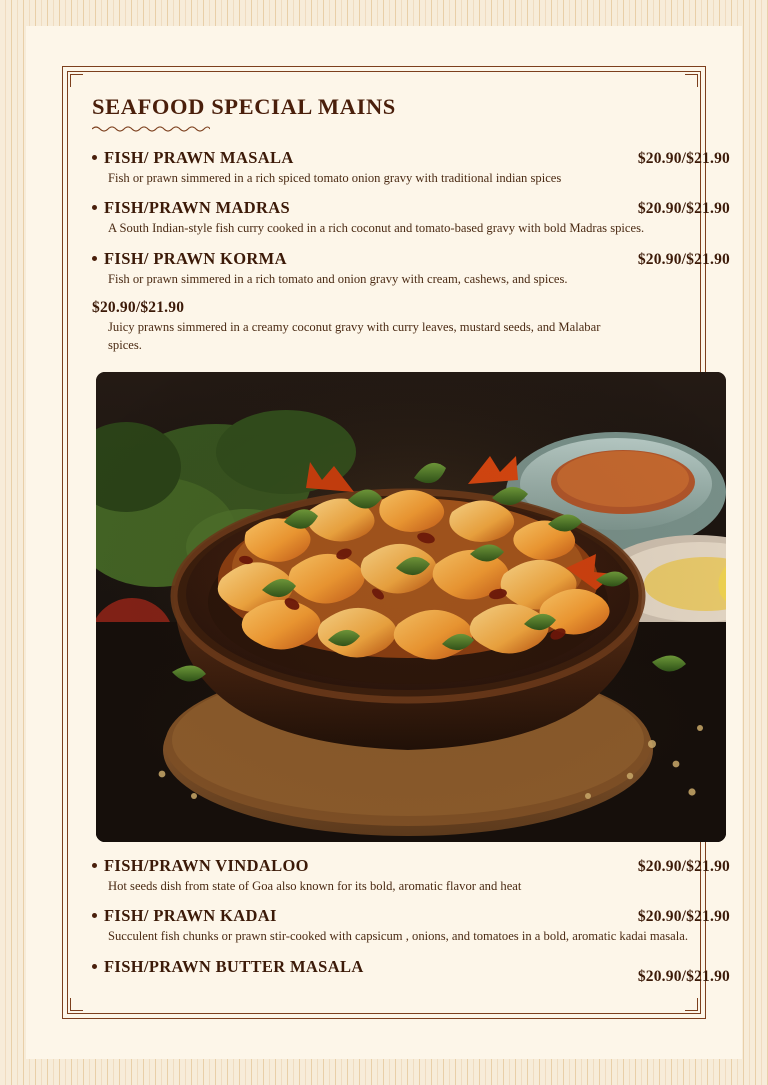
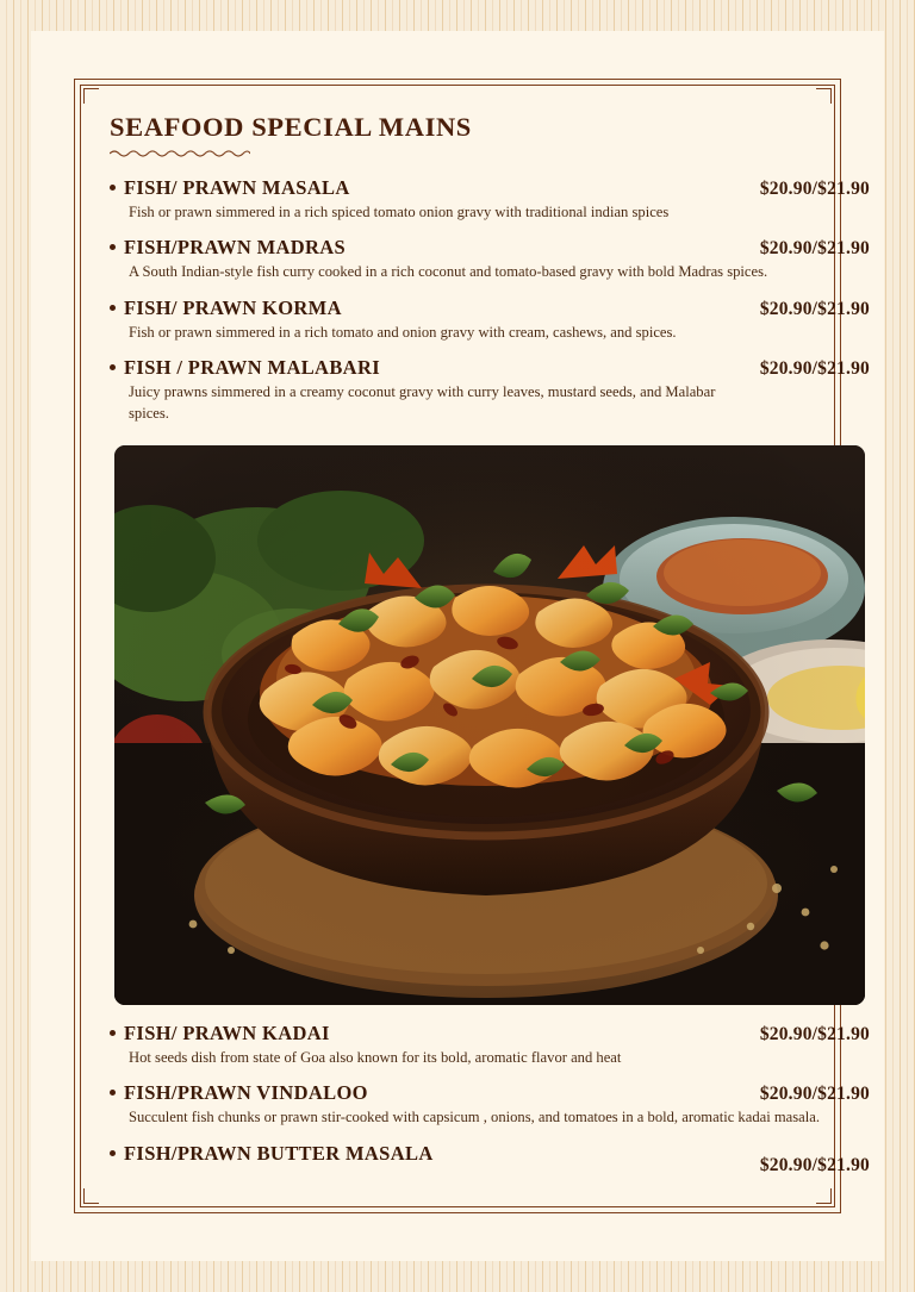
  SEAFOOD SPECIAL MAINS
  FISH/ PRAWN MASALA
  $20.90/$21.90
  Fish or prawn simmered in a rich spiced tomato onion gravy with traditional indian spices
  FISH/PRAWN MADRAS
  $20.90/$21.90
  A South Indian-style fish curry cooked in a rich coconut and tomato-based gravy with bold Madras spices.
  FISH/ PRAWN KORMA
  $20.90/$21.90
  Fish or prawn simmered in a rich tomato and onion gravy with cream, cashews, and spices.
+ FISH / PRAWN MALABARI
  $20.90/$21.90
  Juicy prawns simmered in a creamy coconut gravy with curry leaves, mustard seeds, and Malabar spices.
- FISH/PRAWN VINDALOO
+ FISH/ PRAWN KADAI
  $20.90/$21.90
  Hot seeds dish from state of Goa also known for its bold, aromatic flavor and heat
- FISH/ PRAWN KADAI
+ FISH/PRAWN VINDALOO
  $20.90/$21.90
  Succulent fish chunks or prawn stir-cooked with capsicum , onions, and tomatoes in a bold, aromatic kadai masala.
  FISH/PRAWN BUTTER MASALA
  $20.90/$21.90
